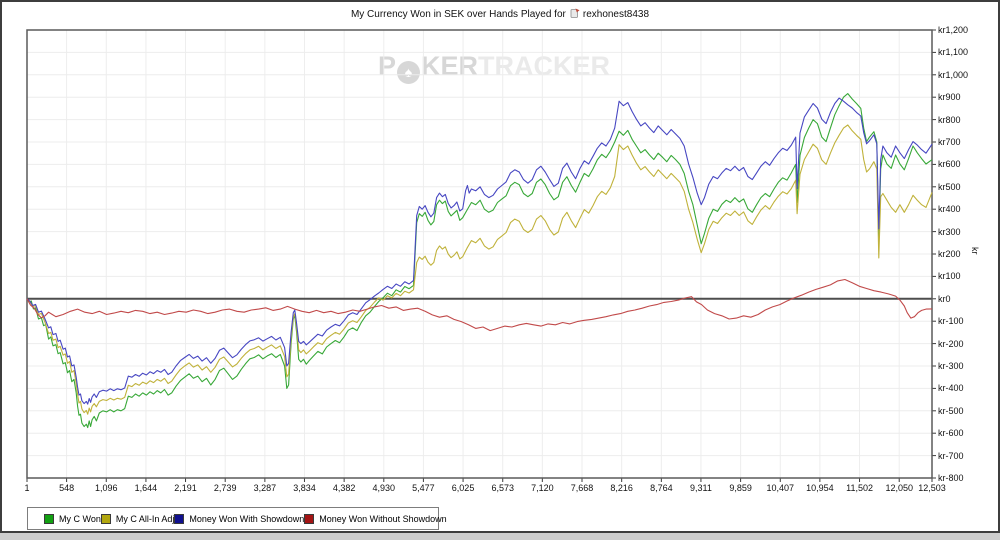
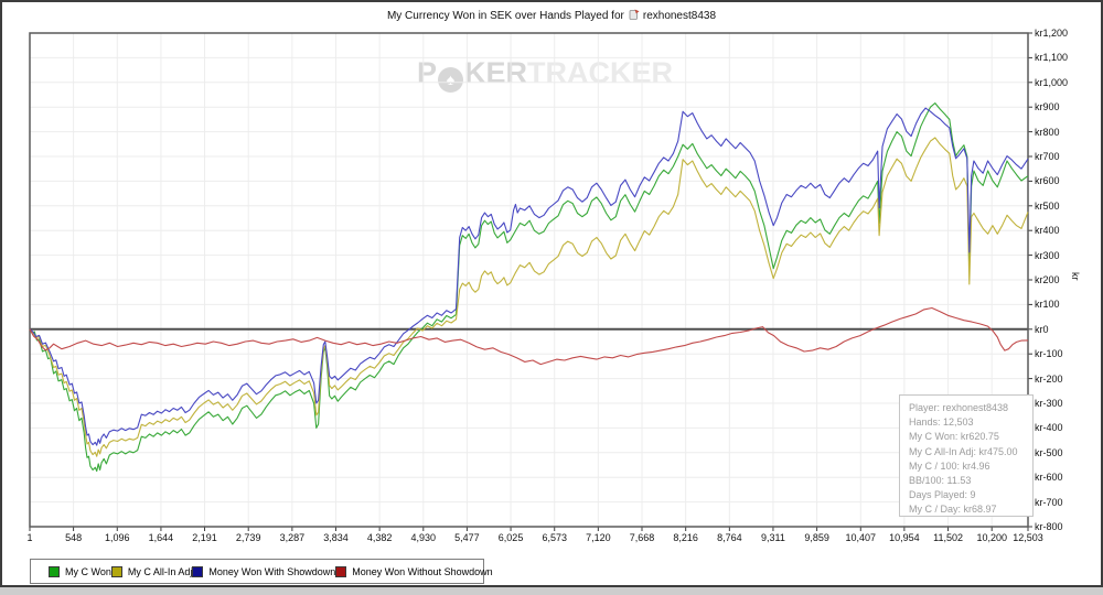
  My Currency Won in SEK over Hands Played for rexhonest8438
  kr1,200
  kr1,100
  kr1,000
  kr900
  kr800
  kr700
  kr600
  kr500
  kr400
  kr300
  kr200
  kr100
  kr0
  kr-100
  kr-200
  kr-300
  kr-400
  kr-500
  kr-600
  kr-700
  kr-800
  1
  548
  1,096
  1,644
  2,191
  2,739
  3,287
  3,834
  4,382
  4,930
  5,477
  6,025
  6,573
  7,120
  7,668
  8,216
  8,764
  9,311
  9,859
  10,407
  10,954
  11,502
- 12,050
+ 10,200
  12,503
+ Player: rexhonest8438
+ Hands: 12,503
+ My C Won: kr620.75
+ My C All-In Adj: kr475.00
+ My C / 100: kr4.96
+ BB/100: 11.53
+ Days Played: 9
+ My C / Day: kr68.97
  My C Won
  My C All-In Adj
  Money Won With Showdown
  Money Won Without Showdown
